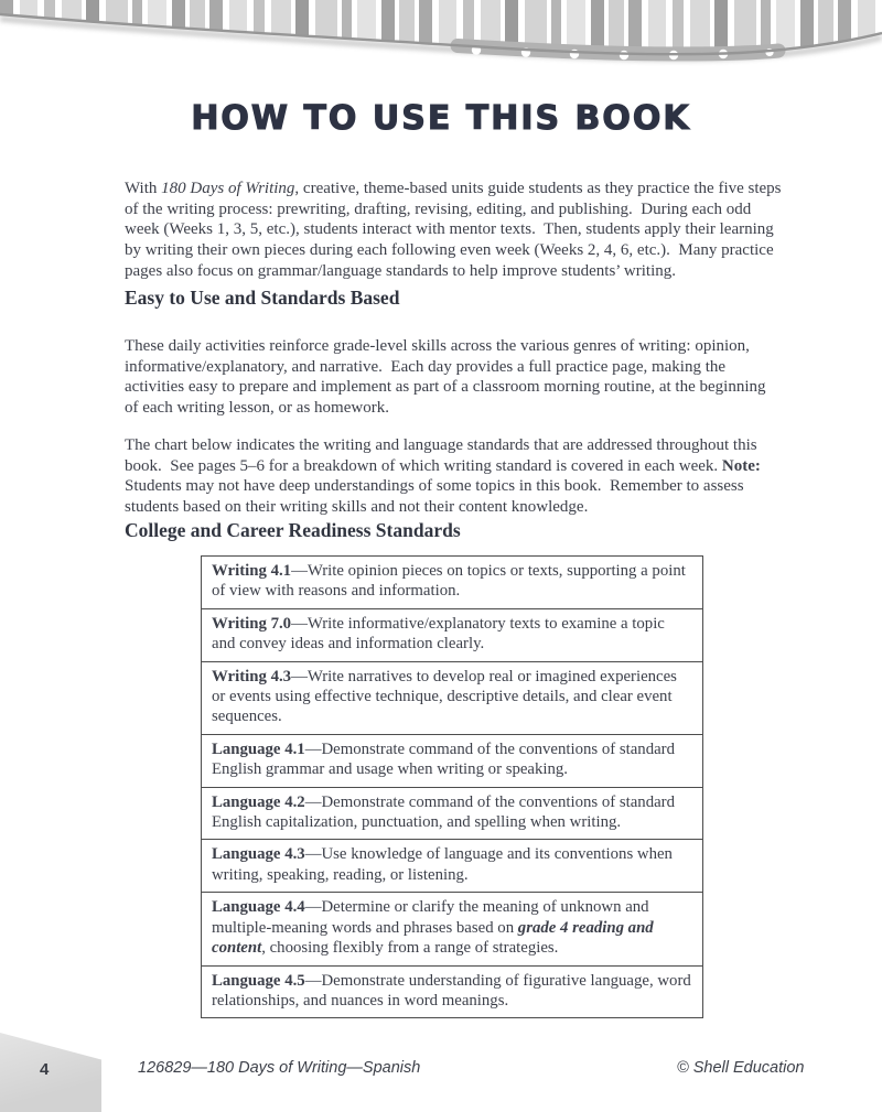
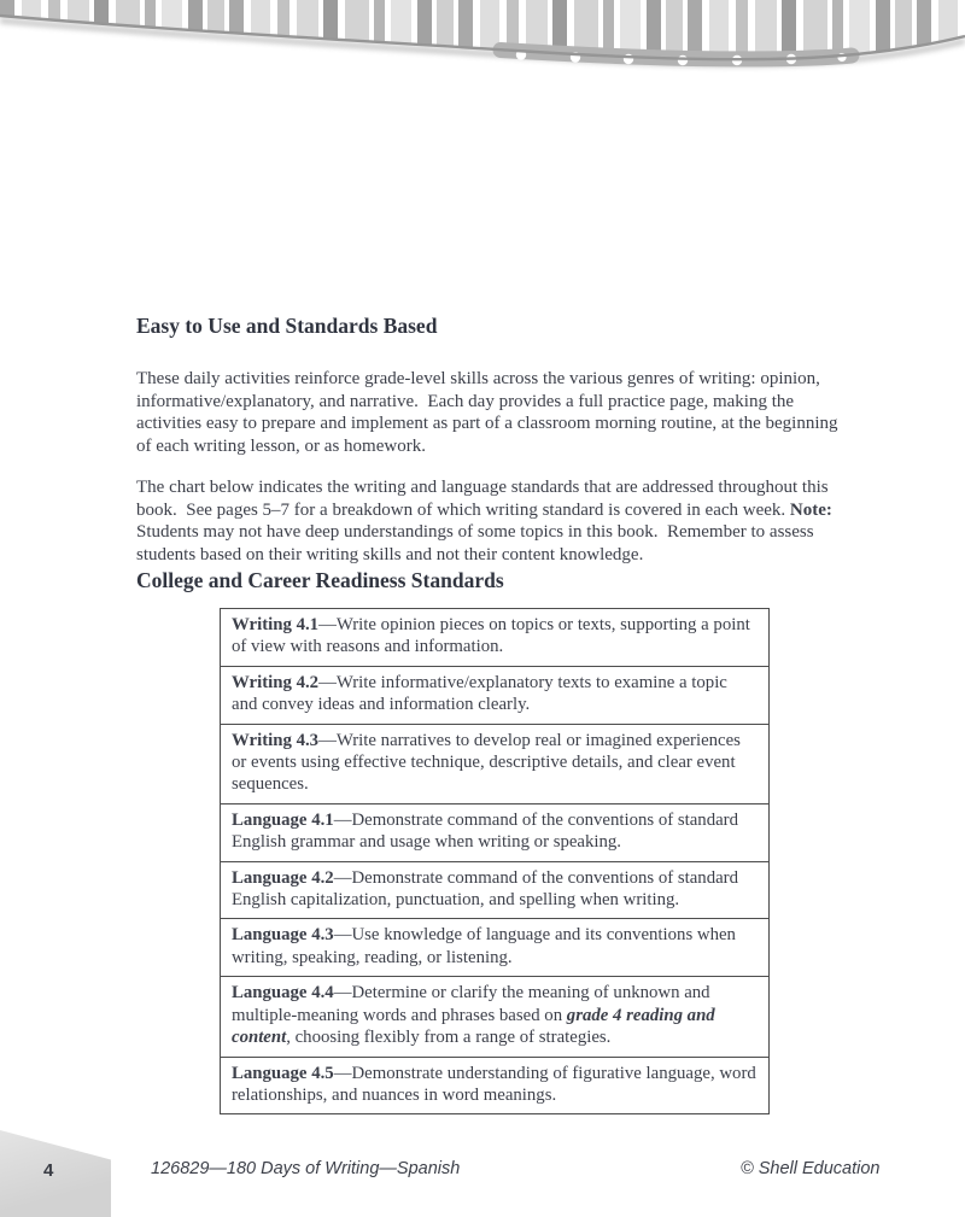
- HOW TO USE THIS BOOK
- With 180 Days of Writing, creative, theme-based units guide students as they practice the five steps of the writing process: prewriting, drafting, revising, editing, and publishing. During each odd week (Weeks 1, 3, 5, etc.), students interact with mentor texts. Then, students apply their learning by writing their own pieces during each following even week (Weeks 2, 4, 6, etc.). Many practice pages also focus on grammar/language standards to help improve students’ writing.
  Easy to Use and Standards Based
  These daily activities reinforce grade-level skills across the various genres of writing: opinion, informative/explanatory, and narrative. Each day provides a full practice page, making the activities easy to prepare and implement as part of a classroom morning routine, at the beginning of each writing lesson, or as homework.
- The chart below indicates the writing and language standards that are addressed throughout this book. See pages 5–6 for a breakdown of which writing standard is covered in each week. Note: Students may not have deep understandings of some topics in this book. Remember to assess students based on their writing skills and not their content knowledge.
+ The chart below indicates the writing and language standards that are addressed throughout this book. See pages 5–7 for a breakdown of which writing standard is covered in each week. Note: Students may not have deep understandings of some topics in this book. Remember to assess students based on their writing skills and not their content knowledge.
  College and Career Readiness Standards
  Writing 4.1—Write opinion pieces on topics or texts, supporting a point of view with reasons and information.
- Writing 7.0—Write informative/explanatory texts to examine a topic and convey ideas and information clearly.
+ Writing 4.2—Write informative/explanatory texts to examine a topic and convey ideas and information clearly.
  Writing 4.3—Write narratives to develop real or imagined experiences or events using effective technique, descriptive details, and clear event sequences.
  Language 4.1—Demonstrate command of the conventions of standard English grammar and usage when writing or speaking.
  Language 4.2—Demonstrate command of the conventions of standard English capitalization, punctuation, and spelling when writing.
  Language 4.3—Use knowledge of language and its conventions when writing, speaking, reading, or listening.
  Language 4.4—Determine or clarify the meaning of unknown and multiple-meaning words and phrases based on grade 4 reading and content, choosing flexibly from a range of strategies.
  Language 4.5—Demonstrate understanding of figurative language, word relationships, and nuances in word meanings.
  4
  126829—180 Days of Writing—Spanish
  © Shell Education
